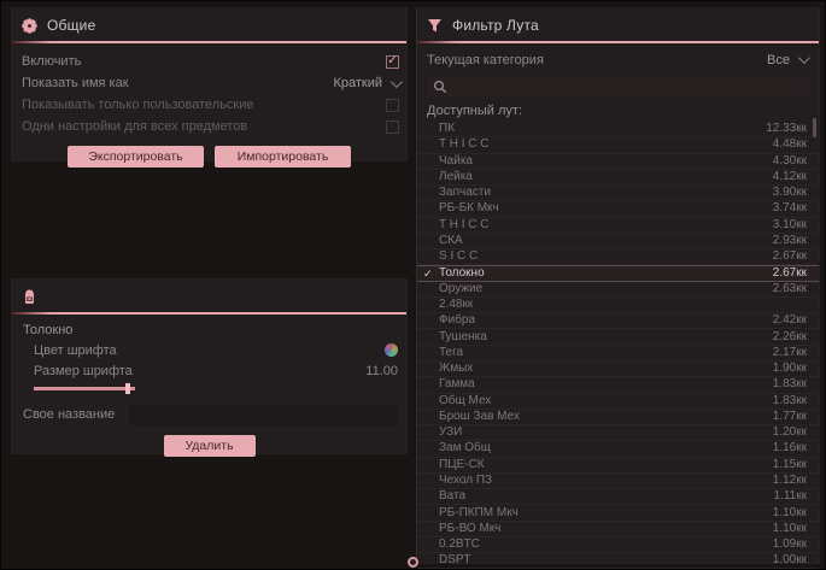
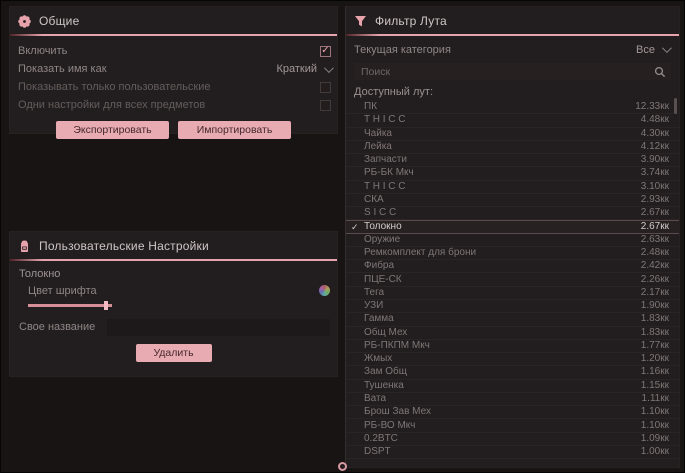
  Общие
  Включить
  ✓
  Показать имя как
  Краткий
  Показывать только пользовательские
  Одни настройки для всех предметов
  Экспортировать
  Импортировать
+ Пользовательские Настройки
  Толокно
  Цвет шрифта
- Размер шрифта
- 11.00
  Свое название
  Удалить
  Фильтр Лута
  Текущая категория
  Все
+ Поиск
  Доступный лут:
  ПК
  12.33кк
  T H I C C
  4.48кк
  Чайка
  4.30кк
  Лейка
  4.12кк
  Запчасти
  3.90кк
  РБ-БК Мкч
  3.74кк
  T H I C C
  3.10кк
  СКА
  2.93кк
  S I C C
  2.67кк
  ✓
  Толокно
  2.67кк
  Оружие
  2.63кк
+ Ремкомплект для брони
  2.48кк
  Фибра
  2.42кк
- Тушенка
+ ПЦЕ-СК
  2.26кк
  Тега
  2.17кк
- Жмых
+ УЗИ
  1.90кк
  Гамма
  1.83кк
  Общ Мех
  1.83кк
- Брош Зав Мех
+ РБ-ПКПМ Мкч
  1.77кк
- УЗИ
+ Жмых
  1.20кк
  Зам Общ
  1.16кк
- ПЦЕ-СК
+ Тушенка
  1.15кк
- Чехол ПЗ
- 1.12кк
  Вата
  1.11кк
- РБ-ПКПМ Мкч
+ Брош Зав Мех
  1.10кк
  РБ-ВО Мкч
  1.10кк
  0.2BTC
  1.09кк
  DSPT
  1.00кк
